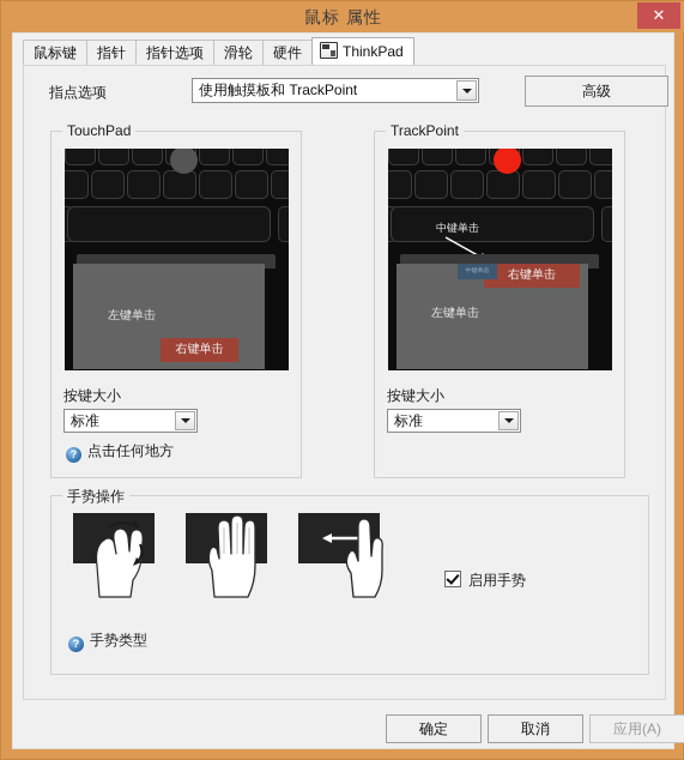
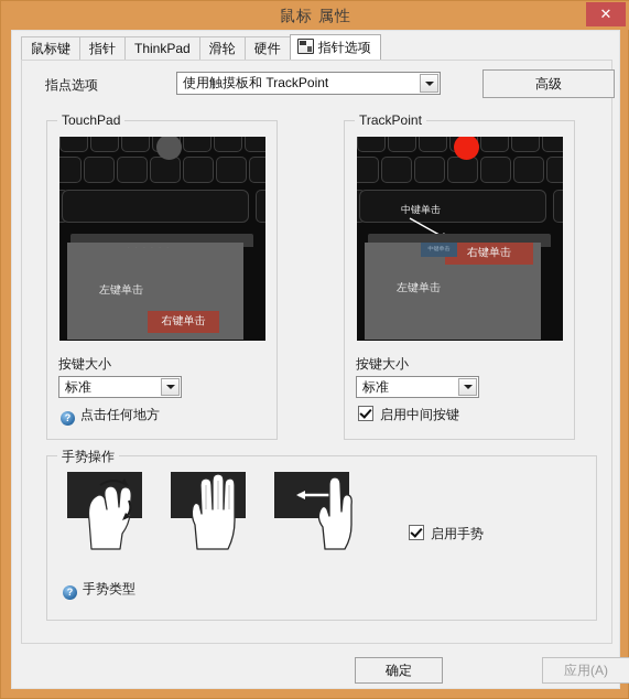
  鼠标 属性
  ✕
  鼠标键
  指针
- 指针选项
+ ThinkPad
  滑轮
  硬件
- ThinkPad
+ 指针选项
  指点选项
  使用触摸板和 TrackPoint
  高级
  TouchPad
  左键单击
  右键单击
  按键大小
  标准
  ? 点击任何地方
  TrackPoint
  中键单击
  右键单击
  左键单击
  按键大小
  标准
+ 启用中间按键
  手势操作
  启用手势
  ? 手势类型
  确定
- 取消
  应用(A)
